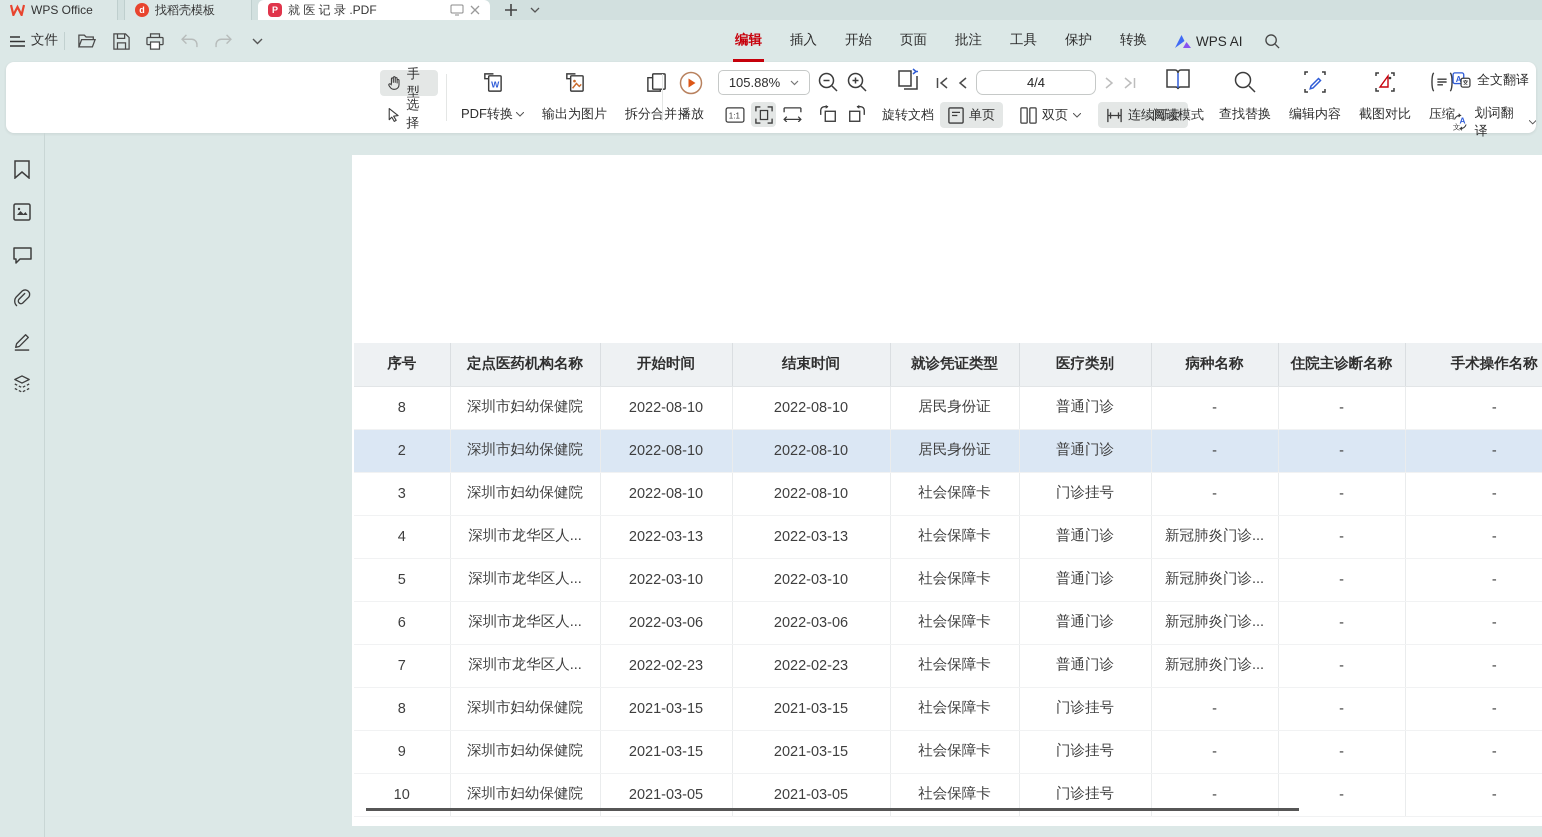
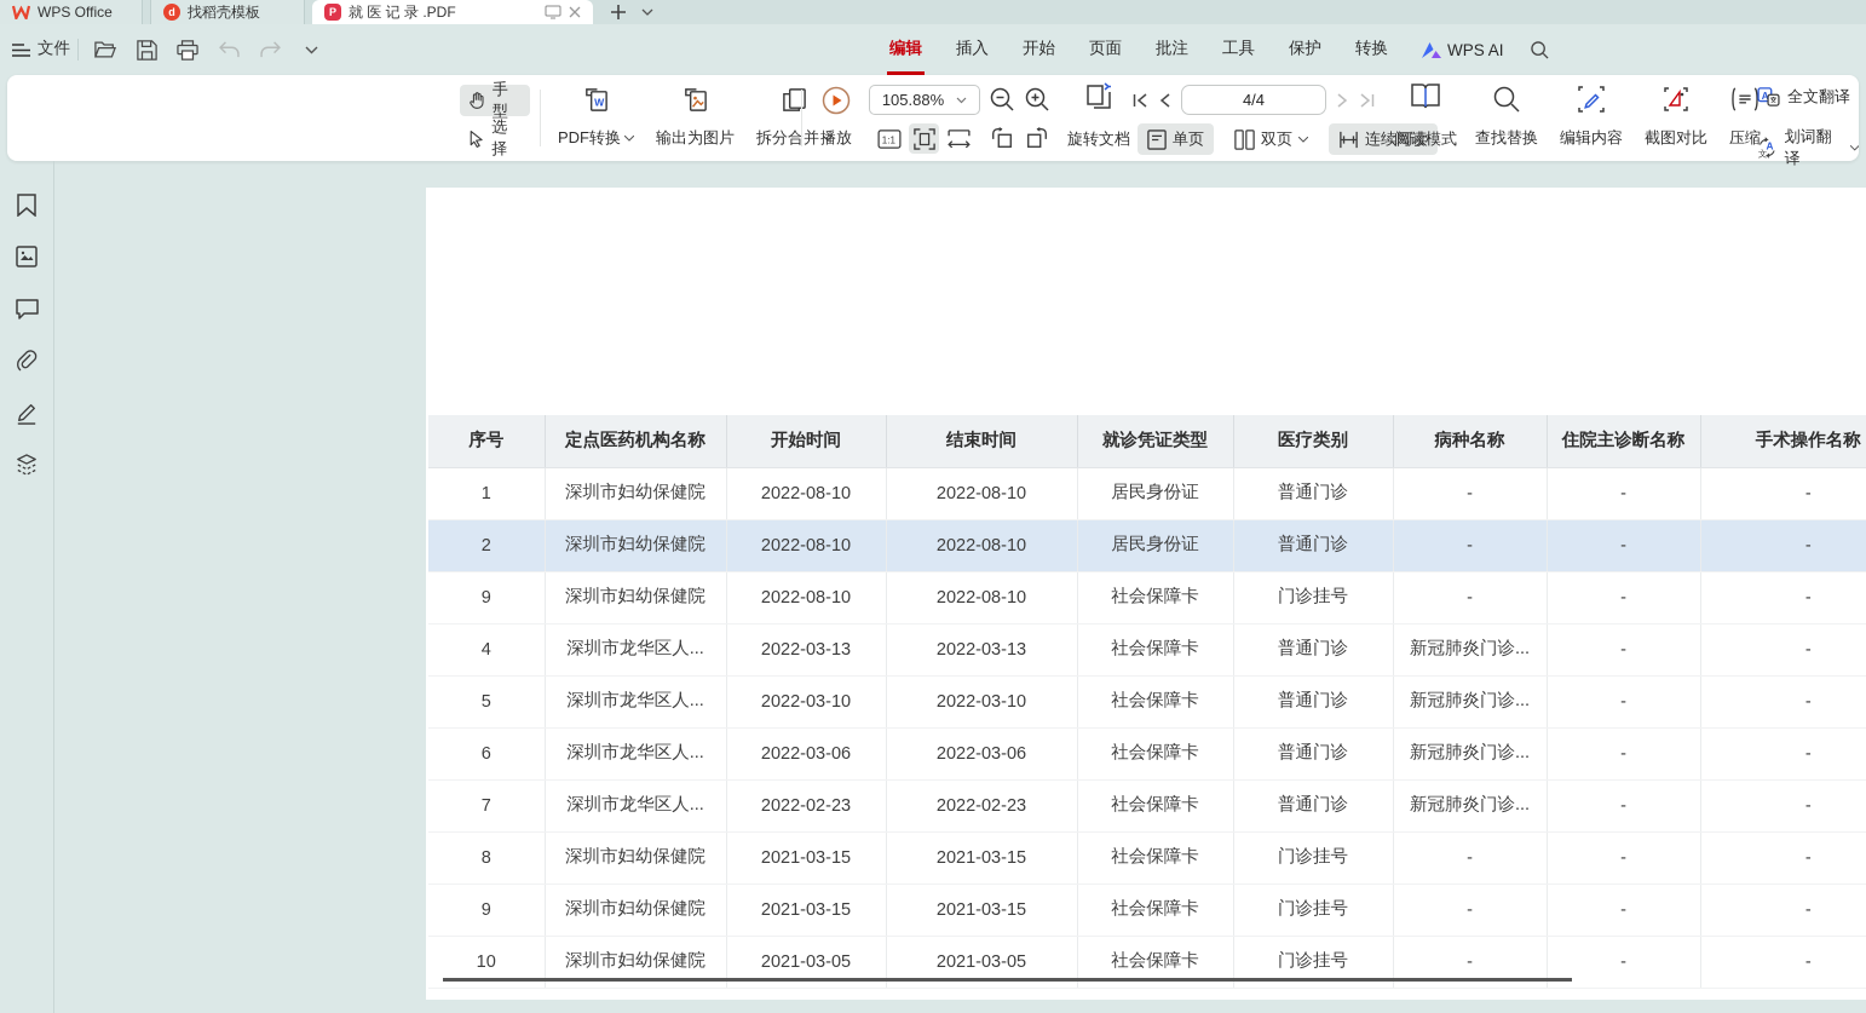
  WPS Office
  d
  找稻壳模板
  P
  就 医 记 录 .PDF
  文件
  编辑
  插入
  开始
  页面
  批注
  工具
  保护
  转换
  WPS AI
  手型
  选择
  W
  PDF转换
  输出为图片
  拆分合并
  播放
  105.88%
  1:1
  旋转文档
  4/4
  单页
  双页
  连续阅读
  阅读模式
  查找替换
  编辑内容
  截图对比
  压缩
  A
  全文翻译
  A
  文
  划词翻译
  序号	定点医药机构名称	开始时间	结束时间	就诊凭证类型	医疗类别	病种名称	住院主诊断名称	手术操作名称
- 8	深圳市妇幼保健院	2022-08-10	2022-08-10	居民身份证	普通门诊	-	-	-
+ 1	深圳市妇幼保健院	2022-08-10	2022-08-10	居民身份证	普通门诊	-	-	-
  2	深圳市妇幼保健院	2022-08-10	2022-08-10	居民身份证	普通门诊	-	-	-
- 3	深圳市妇幼保健院	2022-08-10	2022-08-10	社会保障卡	门诊挂号	-	-	-
+ 9	深圳市妇幼保健院	2022-08-10	2022-08-10	社会保障卡	门诊挂号	-	-	-
  4	深圳市龙华区人...	2022-03-13	2022-03-13	社会保障卡	普通门诊	新冠肺炎门诊...	-	-
  5	深圳市龙华区人...	2022-03-10	2022-03-10	社会保障卡	普通门诊	新冠肺炎门诊...	-	-
  6	深圳市龙华区人...	2022-03-06	2022-03-06	社会保障卡	普通门诊	新冠肺炎门诊...	-	-
  7	深圳市龙华区人...	2022-02-23	2022-02-23	社会保障卡	普通门诊	新冠肺炎门诊...	-	-
  8	深圳市妇幼保健院	2021-03-15	2021-03-15	社会保障卡	门诊挂号	-	-	-
  9	深圳市妇幼保健院	2021-03-15	2021-03-15	社会保障卡	门诊挂号	-	-	-
  10	深圳市妇幼保健院	2021-03-05	2021-03-05	社会保障卡	门诊挂号	-	-	-
